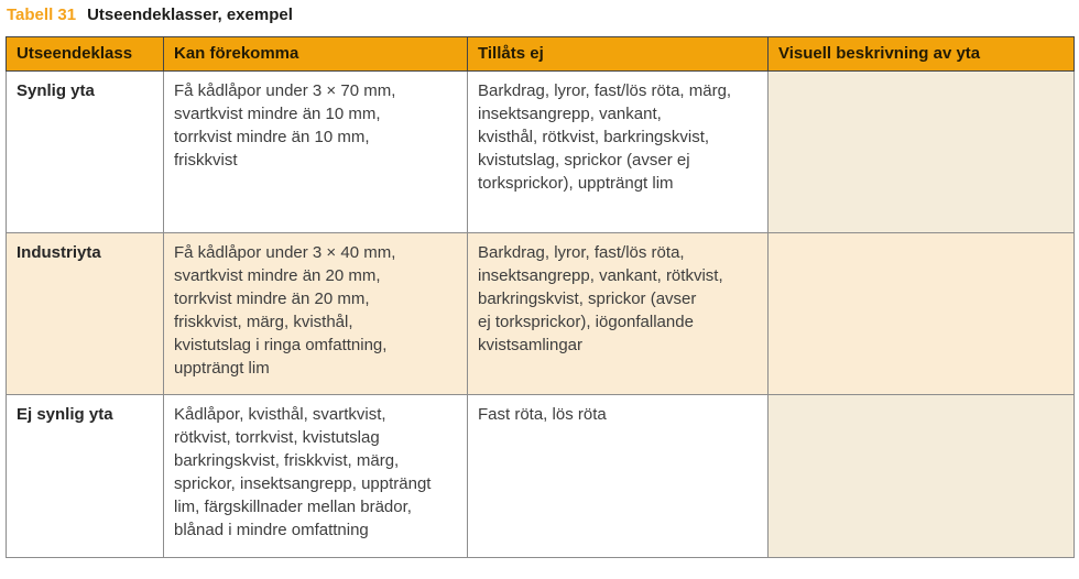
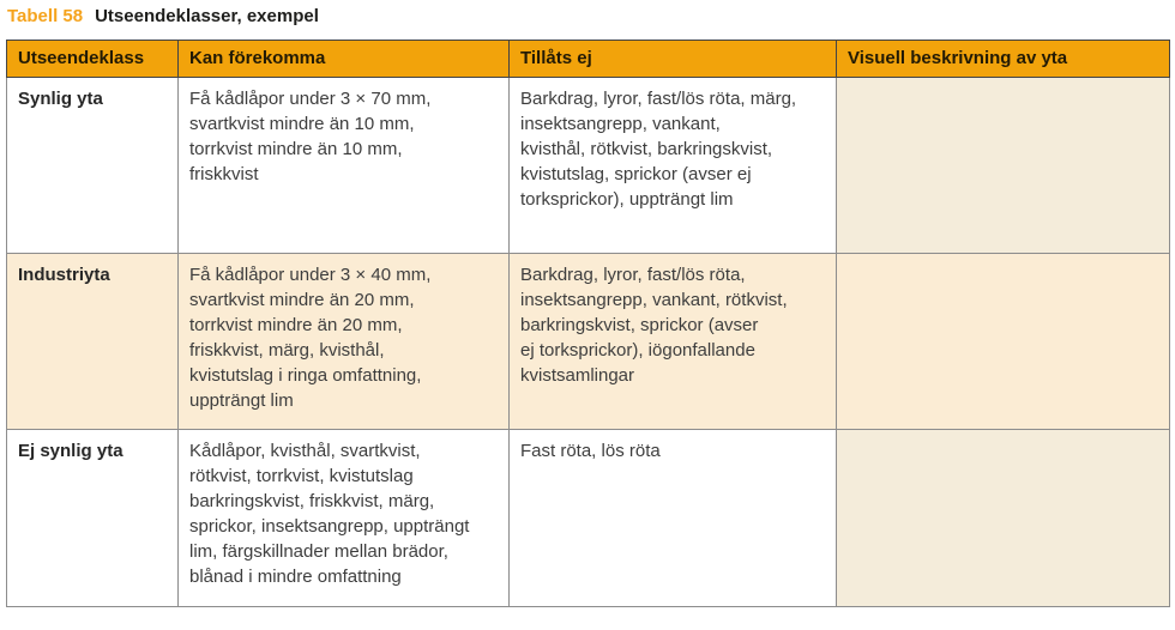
- Tabell 31 Utseendeklasser, exempel
+ Tabell 58 Utseendeklasser, exempel
  Utseendeklass	Kan förekomma	Tillåts ej	Visuell beskrivning av yta
  Synlig yta	Få kådlåpor under 3 × 70 mm, svartkvist mindre än 10 mm, torrkvist mindre än 10 mm, friskkvist	Barkdrag, lyror, fast/lös röta, märg, insektsangrepp, vankant, kvisthål, rötkvist, barkringskvist, kvistutslag, sprickor (avser ej torksprickor), uppträngt lim
  Industriyta	Få kådlåpor under 3 × 40 mm, svartkvist mindre än 20 mm, torrkvist mindre än 20 mm, friskkvist, märg, kvisthål, kvistutslag i ringa omfattning, uppträngt lim	Barkdrag, lyror, fast/lös röta, insektsangrepp, vankant, rötkvist, barkringskvist, sprickor (avser ej torksprickor), iögonfallande kvistsamlingar
  Ej synlig yta	Kådlåpor, kvisthål, svartkvist, rötkvist, torrkvist, kvistutslag barkringskvist, friskkvist, märg, sprickor, insektsangrepp, uppträngt lim, färgskillnader mellan brädor, blånad i mindre omfattning	Fast röta, lös röta
